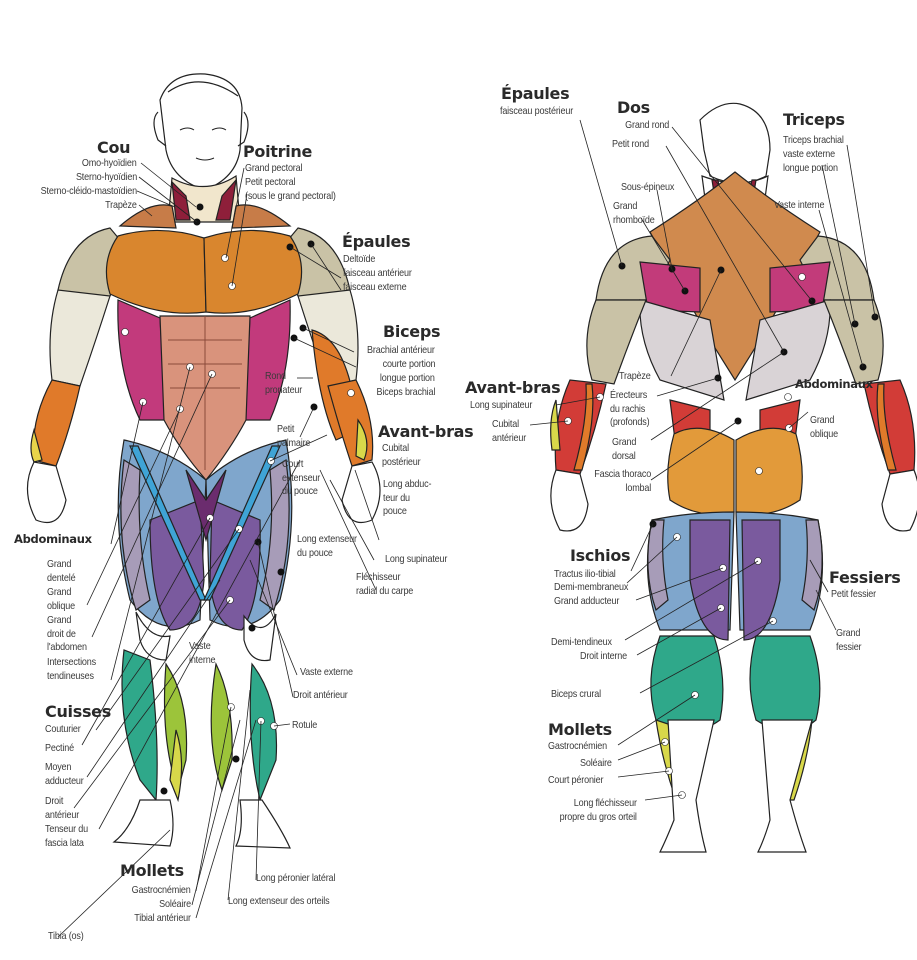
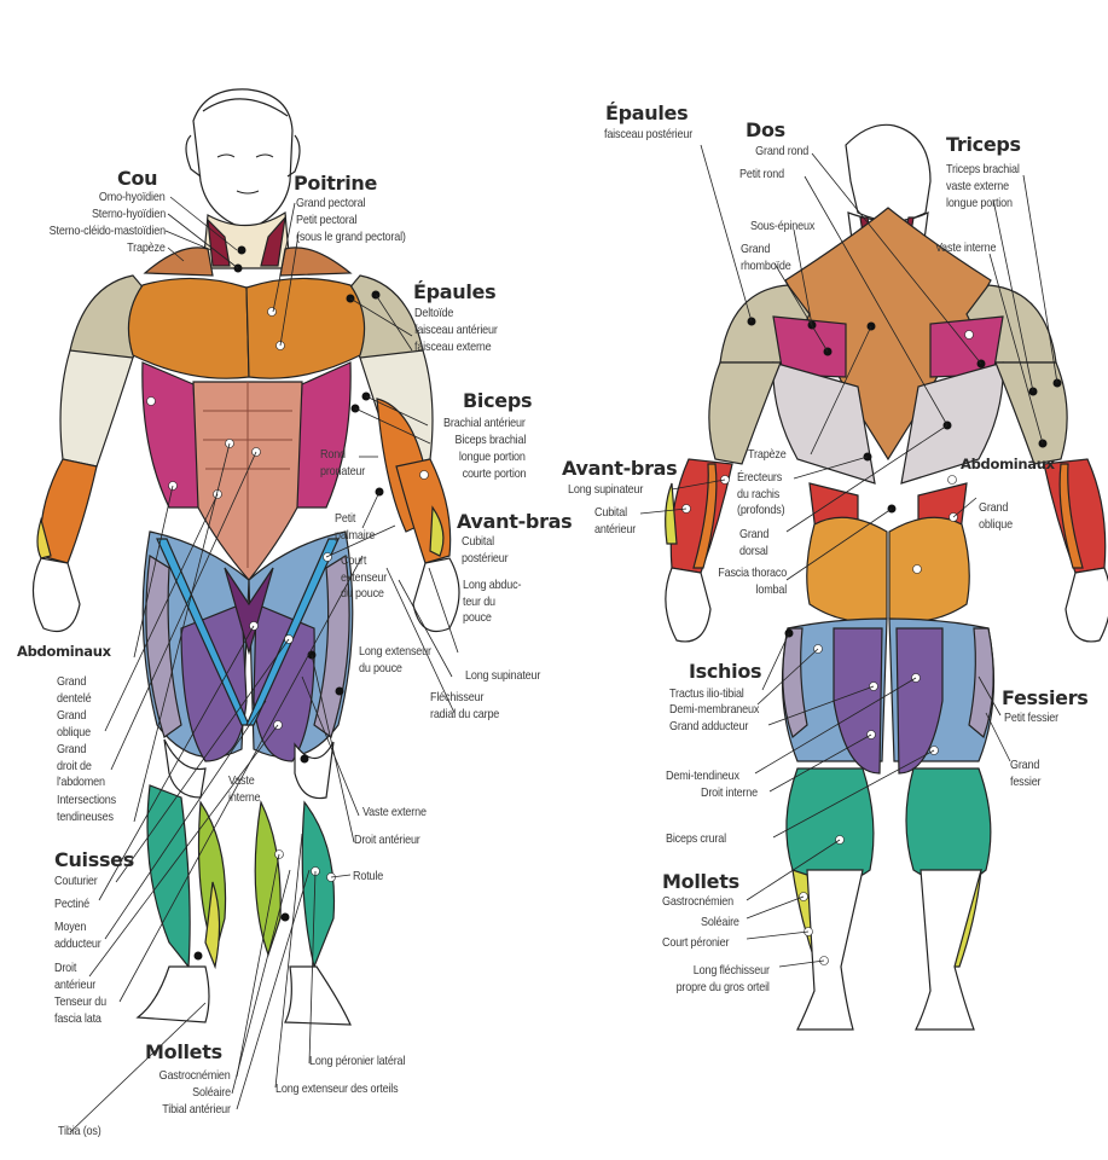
  Cou
  Omo-hyoïdien
  Sterno-hyoïdien
  Sterno-cléido-mastoïdien
  Trapèze
  Poitrine
  Grand pectoral
  Petit pectoral
  (sous le grand pectoral)
  Épaules
  Deltoïde
  faisceau antérieur
  faisceau externe
  Biceps
  Brachial antérieur
- courte portion
+ Biceps brachial
  longue portion
- Biceps brachial
+ courte portion
  Rond
  pronateur
  Petit
  palmaire
  Court
  extenseur
  du pouce
  Avant-bras
  Cubital
  postérieur
  Long abduc-
  teur du
  pouce
  Long extenseur
  du pouce
  Long supinateur
  Fléchisseur
  radial du carpe
  Abdominaux
  Grand
  dentelé
  Grand
  oblique
  Grand
  droit de
  l'abdomen
  Intersections
  tendineuses
  Cuisses
  Couturier
  Pectiné
  Moyen
  adducteur
  Droit
  antérieur
  Tenseur du
  fascia lata
  Vaste
  interne
  Vaste externe
  Droit antérieur
  Rotule
  Mollets
  Gastrocnémien
  Soléaire
  Tibial antérieur
  Long péronier latéral
  Long extenseur des orteils
  Tibia (os)
  Épaules
  faisceau postérieur
  Dos
  Grand rond
  Petit rond
  Sous-épineux
  Grand
  rhomboïde
  Triceps
  Triceps brachial
  vaste externe
  longue portion
  Vaste interne
  Trapèze
  Érecteurs
  du rachis
  (profonds)
  Grand
  dorsal
  Fascia thoraco
  lombal
  Avant-bras
  Long supinateur
  Cubital
  antérieur
  Abdominaux
  Grand
  oblique
  Ischios
  Tractus ilio-tibial
  Demi-membraneux
  Grand adducteur
  Demi-tendineux
  Droit interne
  Biceps crural
  Fessiers
  Petit fessier
  Grand
  fessier
  Mollets
  Gastrocnémien
  Soléaire
  Court péronier
  Long fléchisseur
  propre du gros orteil
